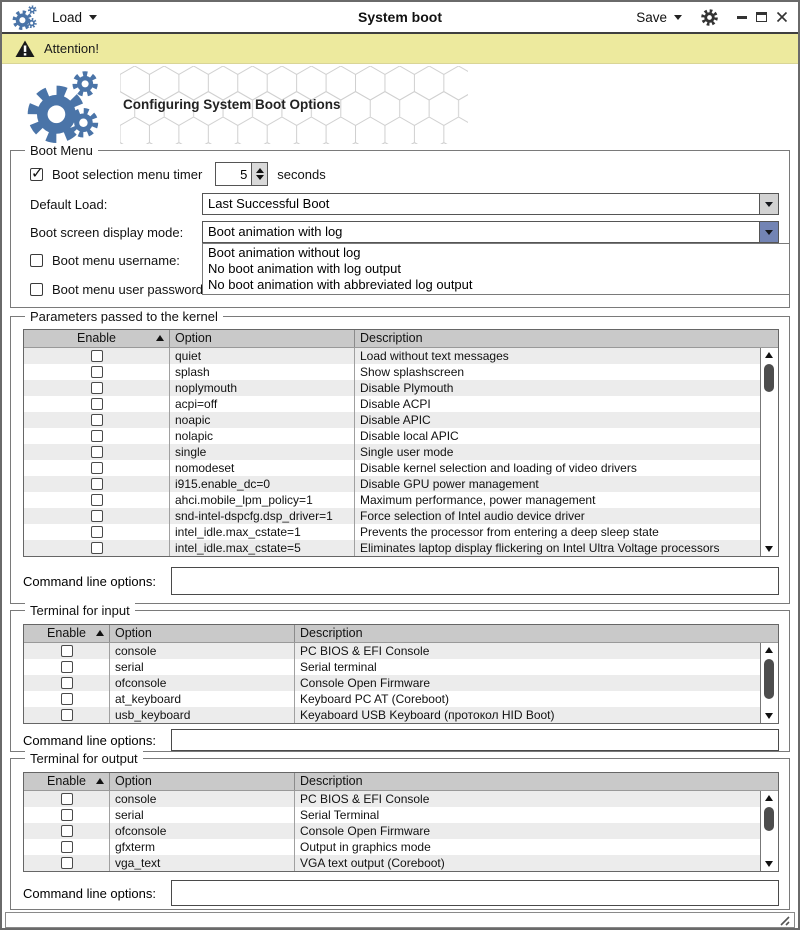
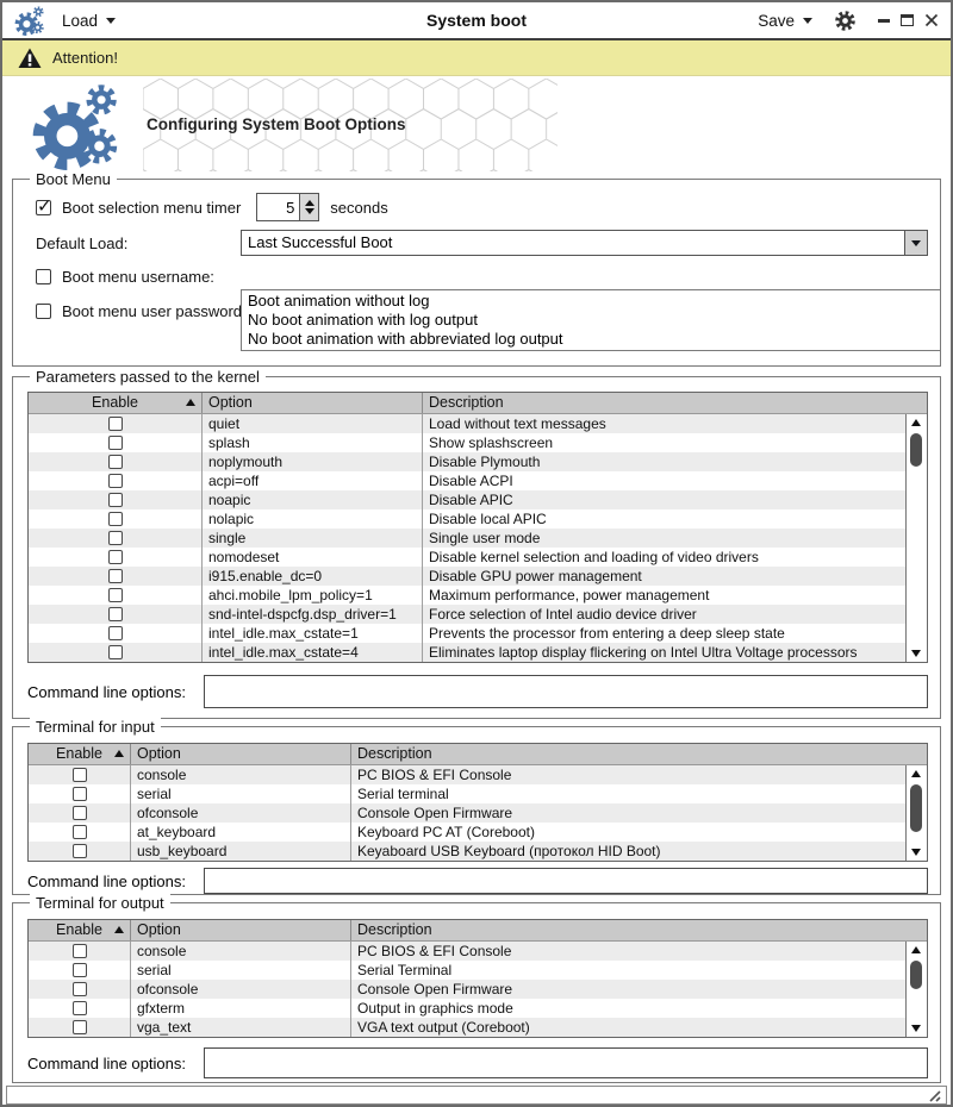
  Load
  System boot
  Save
  Attention!
  Configuring System Boot Options
  Boot Menu
  Boot selection menu timer
  5
  seconds
  Default Load:
  Last Successful Boot
- Boot screen display mode:
- Boot animation with log
  Boot menu username:
  Boot menu user password
  Boot animation without log
  No boot animation with log output
  No boot animation with abbreviated log output
  Parameters passed to the kernel
  Enable
  Option
  Description
  quiet
  Load without text messages
  splash
  Show splashscreen
  noplymouth
  Disable Plymouth
  acpi=off
  Disable ACPI
  noapic
  Disable APIC
  nolapic
  Disable local APIC
  single
  Single user mode
  nomodeset
  Disable kernel selection and loading of video drivers
  i915.enable_dc=0
  Disable GPU power management
  ahci.mobile_lpm_policy=1
  Maximum performance, power management
  snd-intel-dspcfg.dsp_driver=1
  Force selection of Intel audio device driver
  intel_idle.max_cstate=1
  Prevents the processor from entering a deep sleep state
- intel_idle.max_cstate=5
+ intel_idle.max_cstate=4
  Eliminates laptop display flickering on Intel Ultra Voltage processors
  Command line options:
  Terminal for input
  Enable
  Option
  Description
  console
  PC BIOS & EFI Console
  serial
  Serial terminal
  ofconsole
  Console Open Firmware
  at_keyboard
  Keyboard PC AT (Coreboot)
  usb_keyboard
  Keyaboard USB Keyboard (протокол HID Boot)
  Command line options:
  Terminal for output
  Enable
  Option
  Description
  console
  PC BIOS & EFI Console
  serial
  Serial Terminal
  ofconsole
  Console Open Firmware
  gfxterm
  Output in graphics mode
  vga_text
  VGA text output (Coreboot)
  Command line options:
